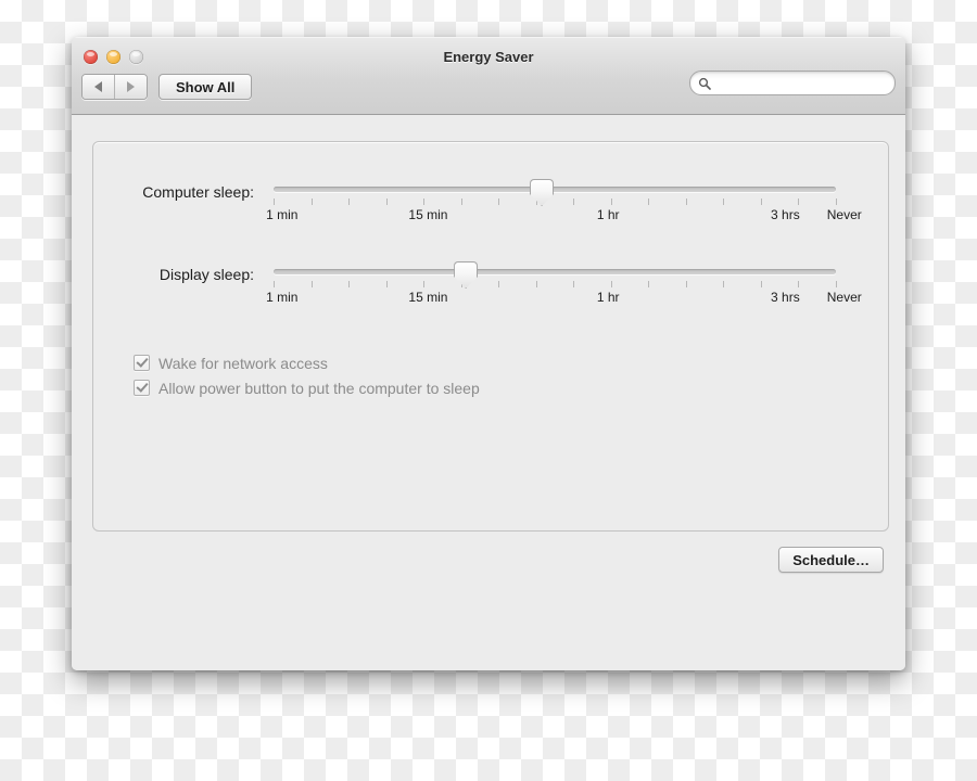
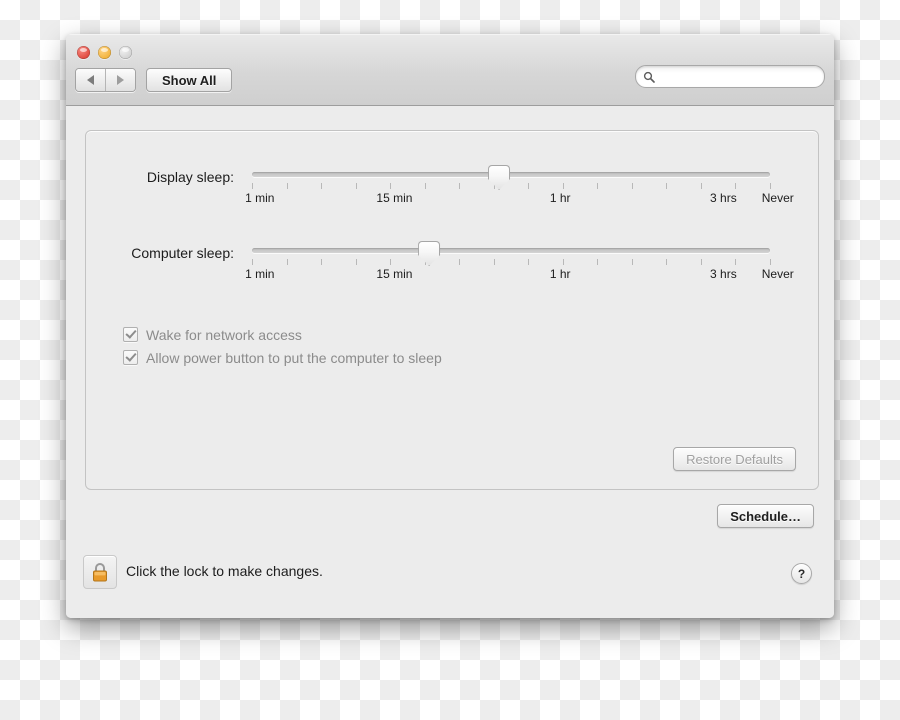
- Energy Saver
  Show All
- Computer sleep:
+ Display sleep:
  1 min
  15 min
  1 hr
  3 hrs
  Never
- Display sleep:
+ Computer sleep:
  1 min
  15 min
  1 hr
  3 hrs
  Never
  Wake for network access
  Allow power button to put the computer to sleep
+ Restore Defaults
  Schedule…
+ Click the lock to make changes.
+ ?
